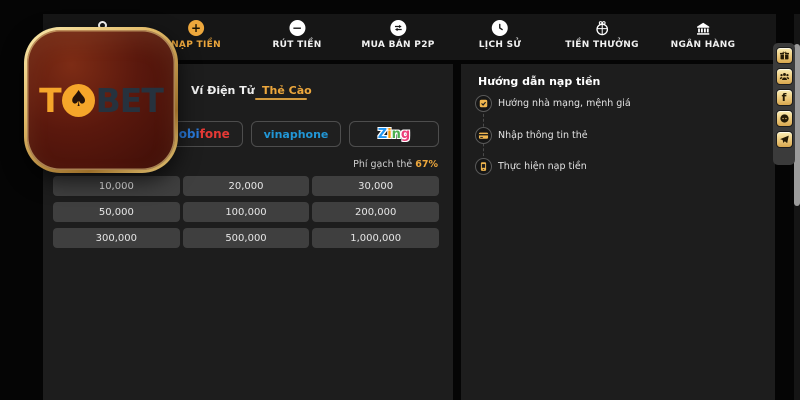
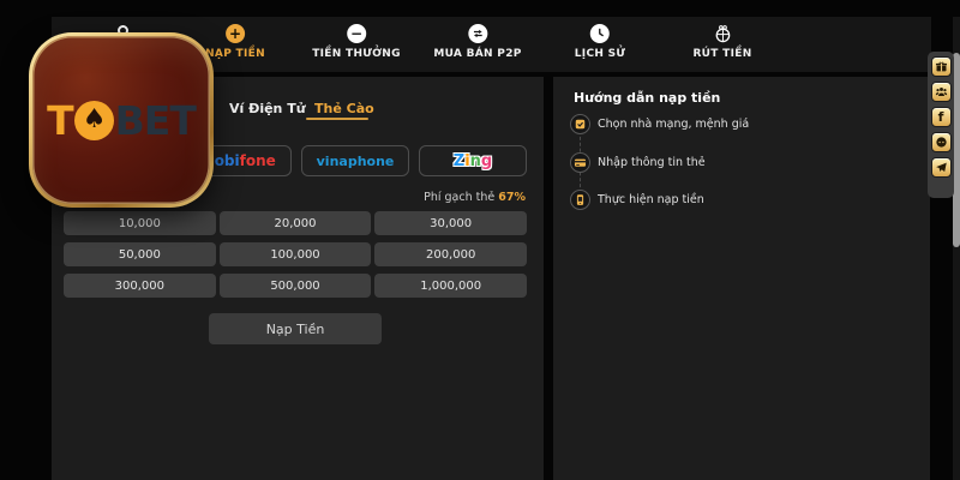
  +
  NẠP TIỀN
  −
- RÚT TIỀN
+ TIỀN THƯỞNG
  MUA BÁN P2P
  LỊCH SỬ
- TIỀN THƯỞNG
+ RÚT TIỀN
- NGÂN HÀNG
  Ví Điện Tử
  Thẻ Cào
  obi
  fone
  vinaphone
  Z
  i
  n
  g
  Phí gạch thẻ 67%
  10,000
  20,000
  30,000
  50,000
  100,000
  200,000
  300,000
  500,000
  1,000,000
+ Nạp Tiền
  Hướng dẫn nạp tiền
- Hướng nhà mạng, mệnh giá
+ Chọn nhà mạng, mệnh giá
  Nhập thông tin thẻ
  Thực hiện nạp tiền
  f
  T
  ♠
  BET
